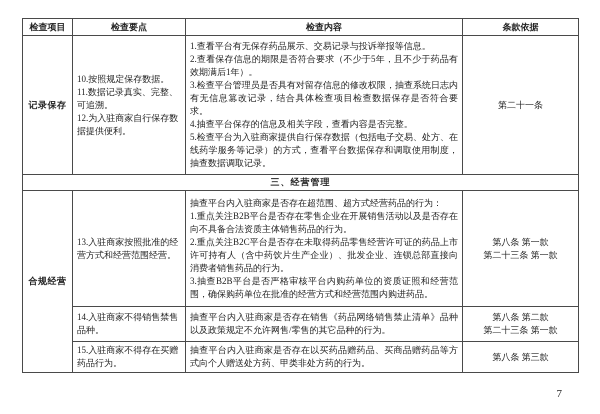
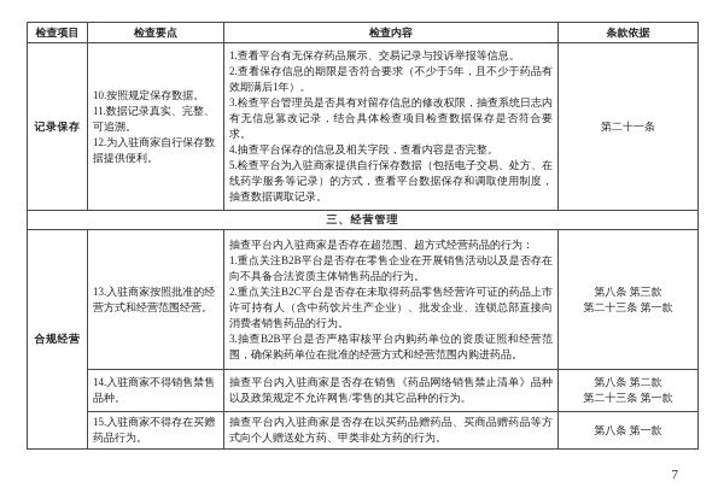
  检查项目	检查要点	检查内容	条款依据
  记录保存	10.按照规定保存数据。 11.数据记录真实、完整、可追溯。 12.为入驻商家自行保存数据提供便利。	1.查看平台有无保存药品展示、交易记录与投诉举报等信息。 2.查看保存信息的期限是否符合要求（不少于5年，且不少于药品有效期满后1年）。 3.检查平台管理员是否具有对留存信息的修改权限，抽查系统日志内有无信息篡改记录，结合具体检查项目检查数据保存是否符合要求。 4.抽查平台保存的信息及相关字段，查看内容是否完整。 5.检查平台为入驻商家提供自行保存数据（包括电子交易、处方、在线药学服务等记录）的方式，查看平台数据保存和调取使用制度，抽查数据调取记录。	第二十一条
  三、经营管理
- 合规经营	13.入驻商家按照批准的经营方式和经营范围经营。	抽查平台内入驻商家是否存在超范围、超方式经营药品的行为： 1.重点关注B2B平台是否存在零售企业在开展销售活动以及是否存在向不具备合法资质主体销售药品的行为。 2.重点关注B2C平台是否存在未取得药品零售经营许可证的药品上市许可持有人（含中药饮片生产企业）、批发企业、连锁总部直接向消费者销售药品的行为。 3.抽查B2B平台是否严格审核平台内购药单位的资质证照和经营范围，确保购药单位在批准的经营方式和经营范围内购进药品。	第八条 第一款 第二十三条 第一款
+ 合规经营	13.入驻商家按照批准的经营方式和经营范围经营。	抽查平台内入驻商家是否存在超范围、超方式经营药品的行为： 1.重点关注B2B平台是否存在零售企业在开展销售活动以及是否存在向不具备合法资质主体销售药品的行为。 2.重点关注B2C平台是否存在未取得药品零售经营许可证的药品上市许可持有人（含中药饮片生产企业）、批发企业、连锁总部直接向消费者销售药品的行为。 3.抽查B2B平台是否严格审核平台内购药单位的资质证照和经营范围，确保购药单位在批准的经营方式和经营范围内购进药品。	第八条 第三款 第二十三条 第一款
  14.入驻商家不得销售禁售品种。	抽查平台内入驻商家是否存在销售《药品网络销售禁止清单》品种以及政策规定不允许网售/零售的其它品种的行为。	第八条 第二款 第二十三条 第一款
- 15.入驻商家不得存在买赠药品行为。	抽查平台内入驻商家是否存在以买药品赠药品、买商品赠药品等方式向个人赠送处方药、甲类非处方药的行为。	第八条 第三款
+ 15.入驻商家不得存在买赠药品行为。	抽查平台内入驻商家是否存在以买药品赠药品、买商品赠药品等方式向个人赠送处方药、甲类非处方药的行为。	第八条 第一款
  7
